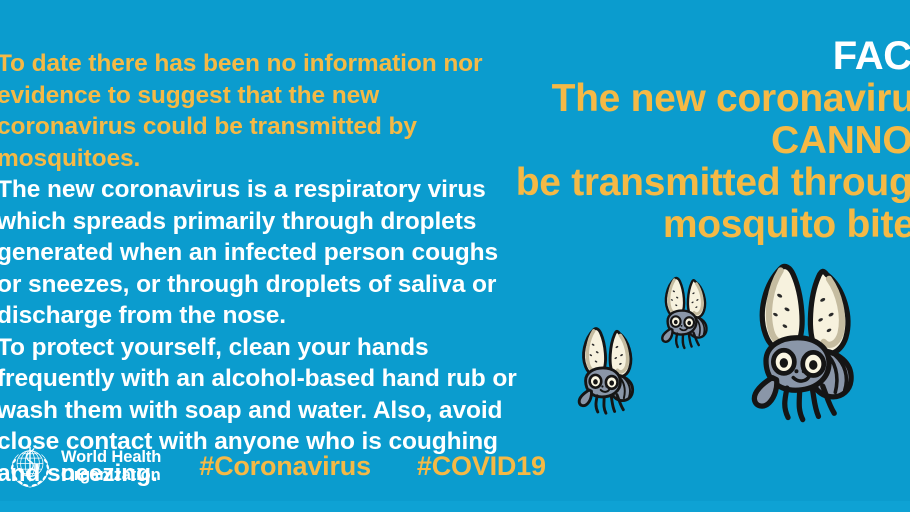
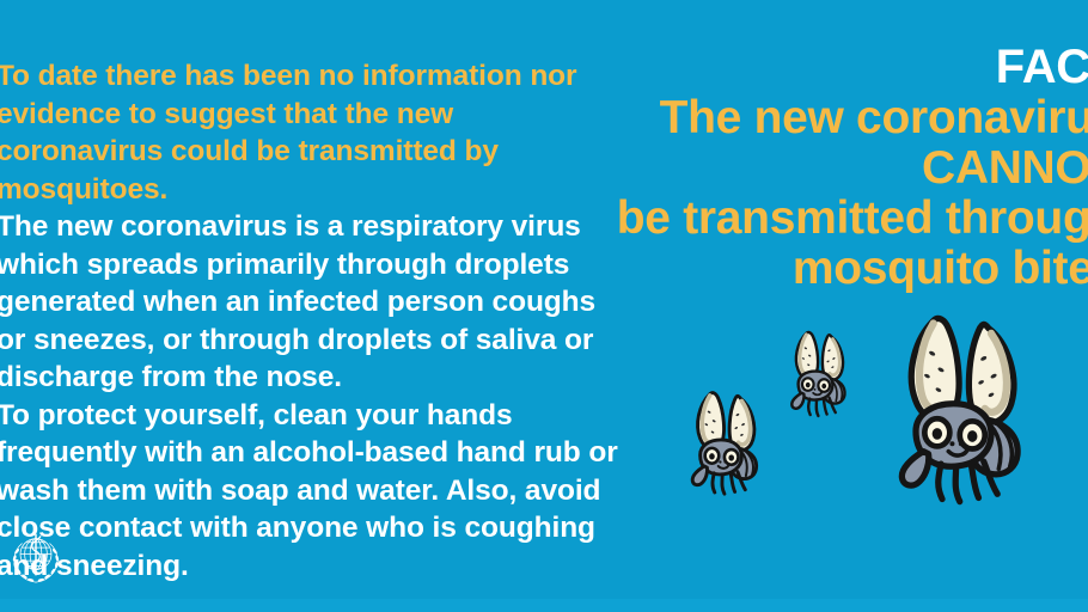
  FAC
  The new coronaviru
  CANNO
  be transmitted throug
  mosquito bite
  To date there has been no information nor evidence to suggest that the new coronavirus could be transmitted by mosquitoes.
  The new coronavirus is a respiratory virus which spreads primarily through droplets generated when an infected person coughs or sneezes, or through droplets of saliva or discharge from the nose.
  To protect yourself, clean your hands frequently with an alcohol-based hand rub or wash them with soap and water. Also, avoid close contact with anyone who is coughing and sneezing.
- World Health
- Organization
- #Coronavirus
- #COVID19
